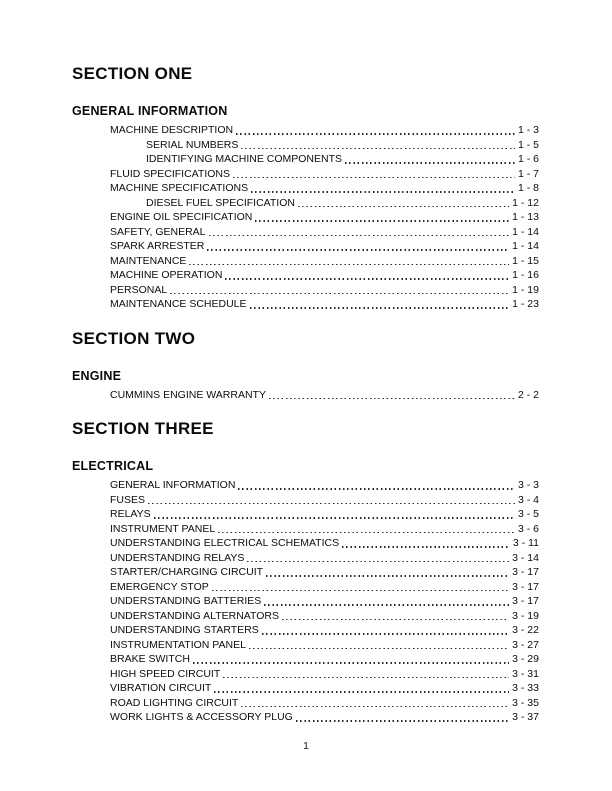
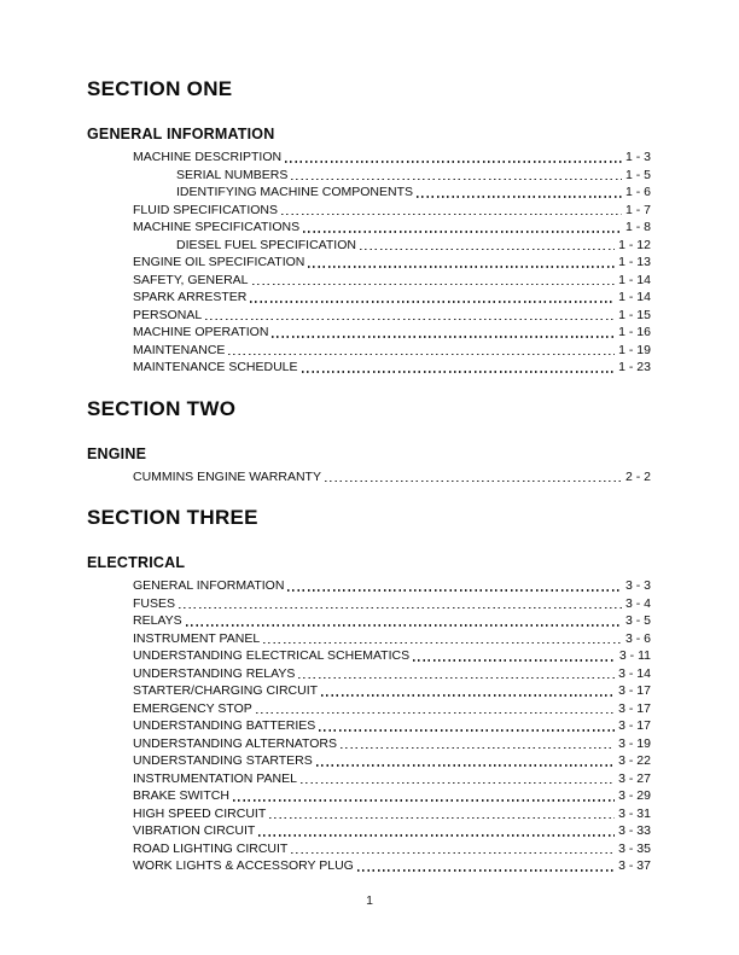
  SECTION ONE
  GENERAL INFORMATION
  MACHINE DESCRIPTION
  1 - 3
  SERIAL NUMBERS
  1 - 5
  IDENTIFYING MACHINE COMPONENTS
  1 - 6
  FLUID SPECIFICATIONS
  1 - 7
  MACHINE SPECIFICATIONS
  1 - 8
  DIESEL FUEL SPECIFICATION
  1 - 12
  ENGINE OIL SPECIFICATION
  1 - 13
  SAFETY, GENERAL
  1 - 14
  SPARK ARRESTER
  1 - 14
- MAINTENANCE
+ PERSONAL
  1 - 15
  MACHINE OPERATION
  1 - 16
- PERSONAL
+ MAINTENANCE
  1 - 19
  MAINTENANCE SCHEDULE
  1 - 23
  SECTION TWO
  ENGINE
  CUMMINS ENGINE WARRANTY
  2 - 2
  SECTION THREE
  ELECTRICAL
  GENERAL INFORMATION
  3 - 3
  FUSES
  3 - 4
  RELAYS
  3 - 5
  INSTRUMENT PANEL
  3 - 6
  UNDERSTANDING ELECTRICAL SCHEMATICS
  3 - 11
  UNDERSTANDING RELAYS
  3 - 14
  STARTER/CHARGING CIRCUIT
  3 - 17
  EMERGENCY STOP
  3 - 17
  UNDERSTANDING BATTERIES
  3 - 17
  UNDERSTANDING ALTERNATORS
  3 - 19
  UNDERSTANDING STARTERS
  3 - 22
  INSTRUMENTATION PANEL
  3 - 27
  BRAKE SWITCH
  3 - 29
  HIGH SPEED CIRCUIT
  3 - 31
  VIBRATION CIRCUIT
  3 - 33
  ROAD LIGHTING CIRCUIT
  3 - 35
  WORK LIGHTS & ACCESSORY PLUG
  3 - 37
  1
